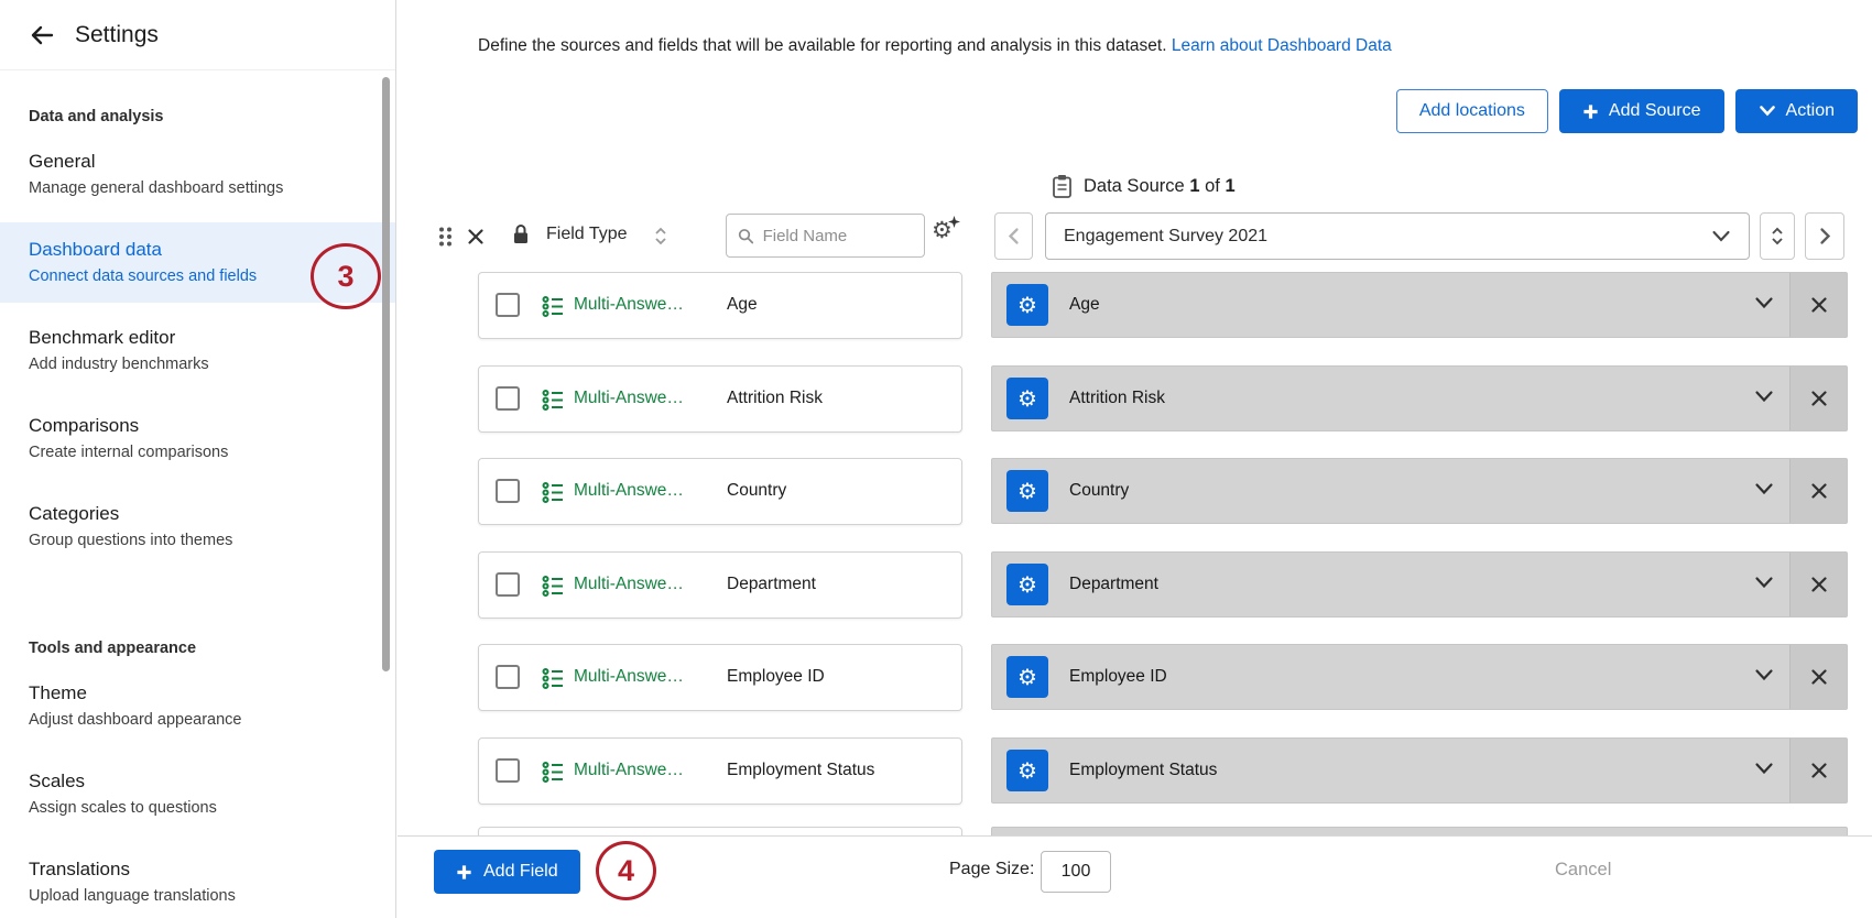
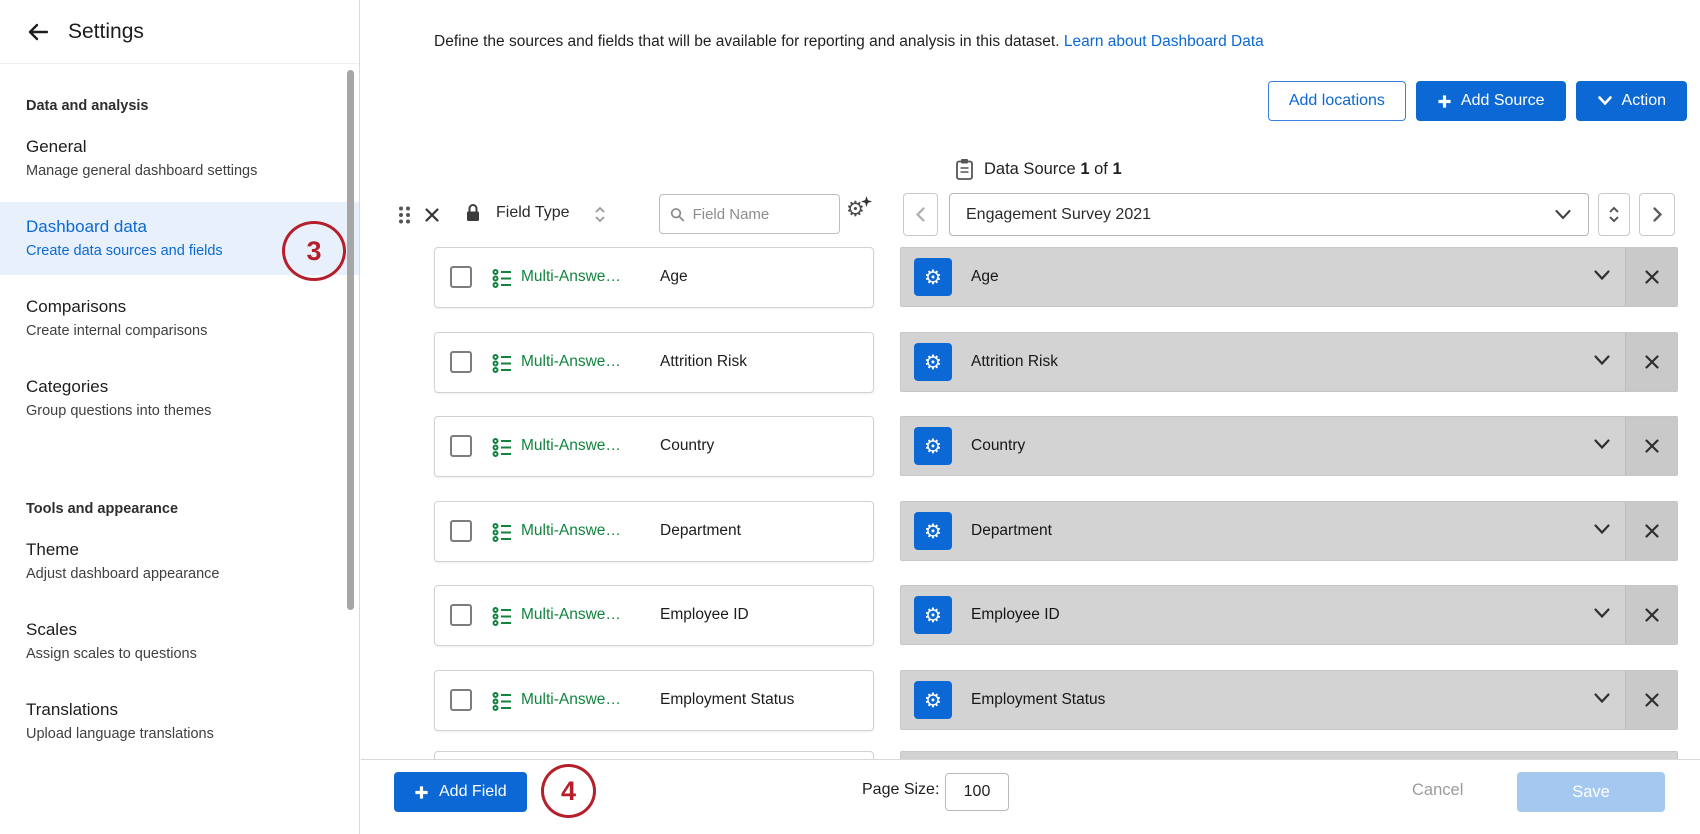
  Settings
  Data and analysis
  General
  Manage general dashboard settings
  Dashboard data
- Connect data sources and fields
+ Create data sources and fields
- Benchmark editor
- Add industry benchmarks
  Comparisons
  Create internal comparisons
  Categories
  Group questions into themes
  Tools and appearance
  Theme
  Adjust dashboard appearance
  Scales
  Assign scales to questions
  Translations
  Upload language translations
  Define the sources and fields that will be available for reporting and analysis in this dataset. Learn about Dashboard Data
  Add locations
  Add Source
  Action
  Data Source 1 of 1
  Field Type
  Field Name
  ⚙
  Engagement Survey 2021
  Multi-Answe…
  Age
  ⚙
  Age
  Multi-Answe…
  Attrition Risk
  ⚙
  Attrition Risk
  Multi-Answe…
  Country
  ⚙
  Country
  Multi-Answe…
  Department
  ⚙
  Department
  Multi-Answe…
  Employee ID
  ⚙
  Employee ID
  Multi-Answe…
  Employment Status
  ⚙
  Employment Status
  Add Field
  Page Size:
  100
  Cancel
+ Save
  3
  4
